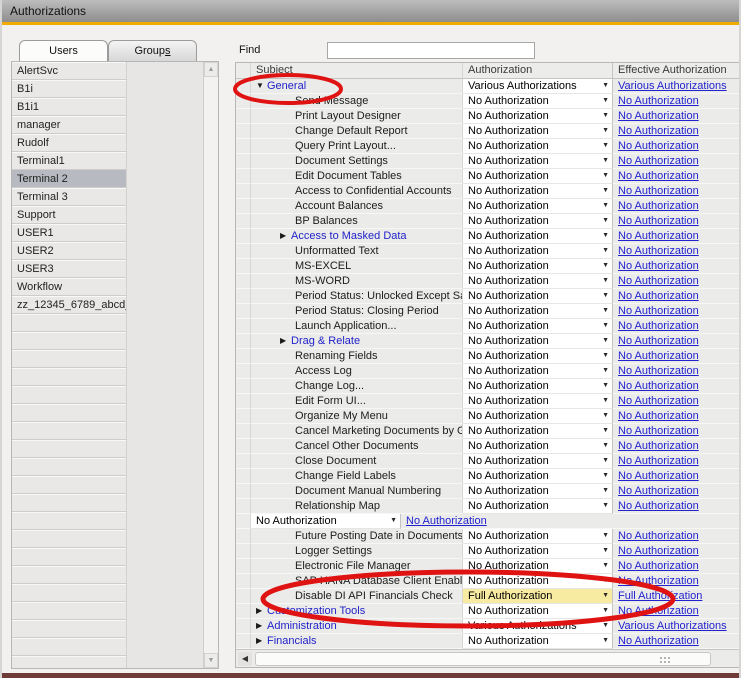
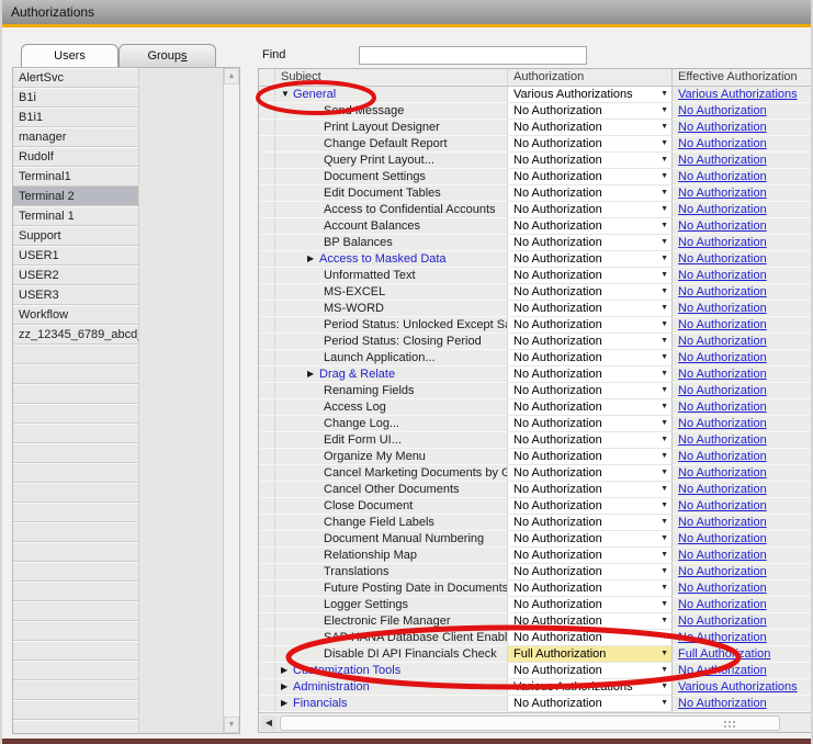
  Authorizations
  Users Groups
  AlertSvc
  B1i
  B1i1
  manager
  Rudolf
  Terminal1
  Terminal 2
- Terminal 3
+ Terminal 1
  Support
  USER1
  USER2
  USER3
  Workflow
  zz_12345_6789_abcd
  Find
  Subject
  Authorization
  Effective Authorization
  ▼
  General
  Various Authorizations
  Various Authorizations
  No Authorization
  No Authorization
  Print Layout Designer
  No Authorization
  No Authorization
  Change Default Report
  No Authorization
  No Authorization
  Query Print Layout...
  No Authorization
  No Authorization
  Document Settings
  No Authorization
  No Authorization
  Edit Document Tables
  No Authorization
  No Authorization
  Access to Confidential Accounts
  No Authorization
  No Authorization
  Account Balances
  No Authorization
  No Authorization
  BP Balances
  No Authorization
  No Authorization
  ▶
  Access to Masked Data
  No Authorization
  No Authorization
  Unformatted Text
  No Authorization
  No Authorization
  MS-EXCEL
  No Authorization
  No Authorization
  MS-WORD
  No Authorization
  No Authorization
  Period Status: Unlocked Except S
  No Authorization
  No Authorization
  Period Status: Closing Period
  No Authorization
  No Authorization
  Launch Application...
  No Authorization
  No Authorization
  ▶
  Drag & Relate
  No Authorization
  No Authorization
  Renaming Fields
  No Authorization
  No Authorization
  Access Log
  No Authorization
  No Authorization
  Change Log...
  No Authorization
  No Authorization
  Edit Form UI...
  No Authorization
  No Authorization
  Organize My Menu
  No Authorization
  No Authorization
  Cancel Marketing Documents by G
  No Authorization
  No Authorization
  Cancel Other Documents
  No Authorization
  No Authorization
  Close Document
  No Authorization
  No Authorization
  Change Field Labels
  No Authorization
  No Authorization
  Document Manual Numbering
  No Authorization
  No Authorization
  Relationship Map
  No Authorization
  No Authorization
+ Translations
  No Authorization
  No Authorization
  Future Posting Date in Documents
  No Authorization
  No Authorization
  Logger Settings
  No Authorization
  No Authorization
  Electronic File Manager
  No Authorization
  No Authorization
  SNA Database Client Enabl
  No Authorization
  Authorization
  Disable DI API Financials Check
  Full Authorization
  Full Authozation
  ▶
  Cmization Tools
  No Authorization
  No Aorization
  ▶
  Administration
  Various Authorizations
  ▶
  Financials
  No Authorization
  No Authorization
  ◀
